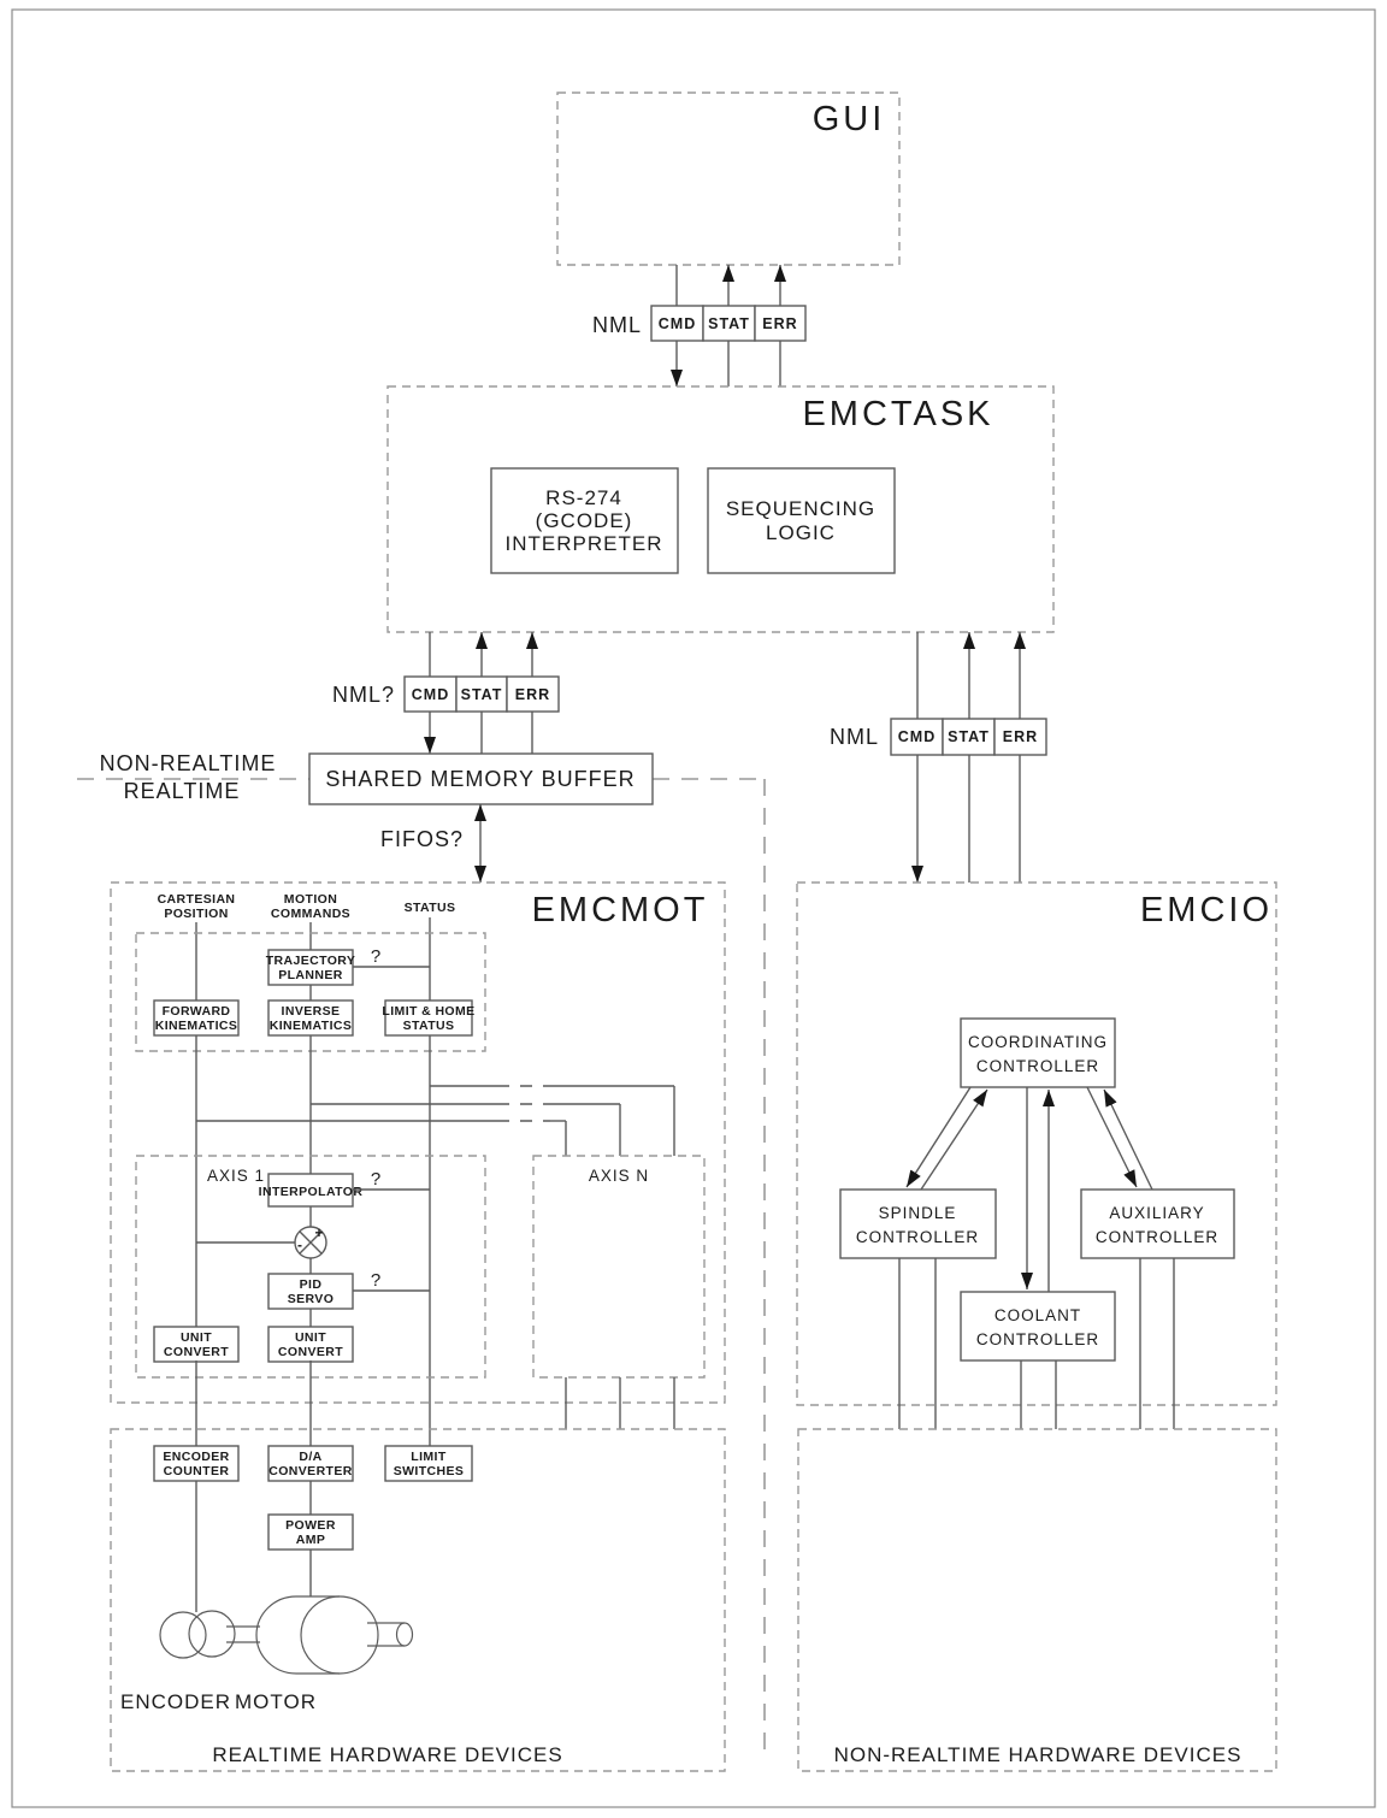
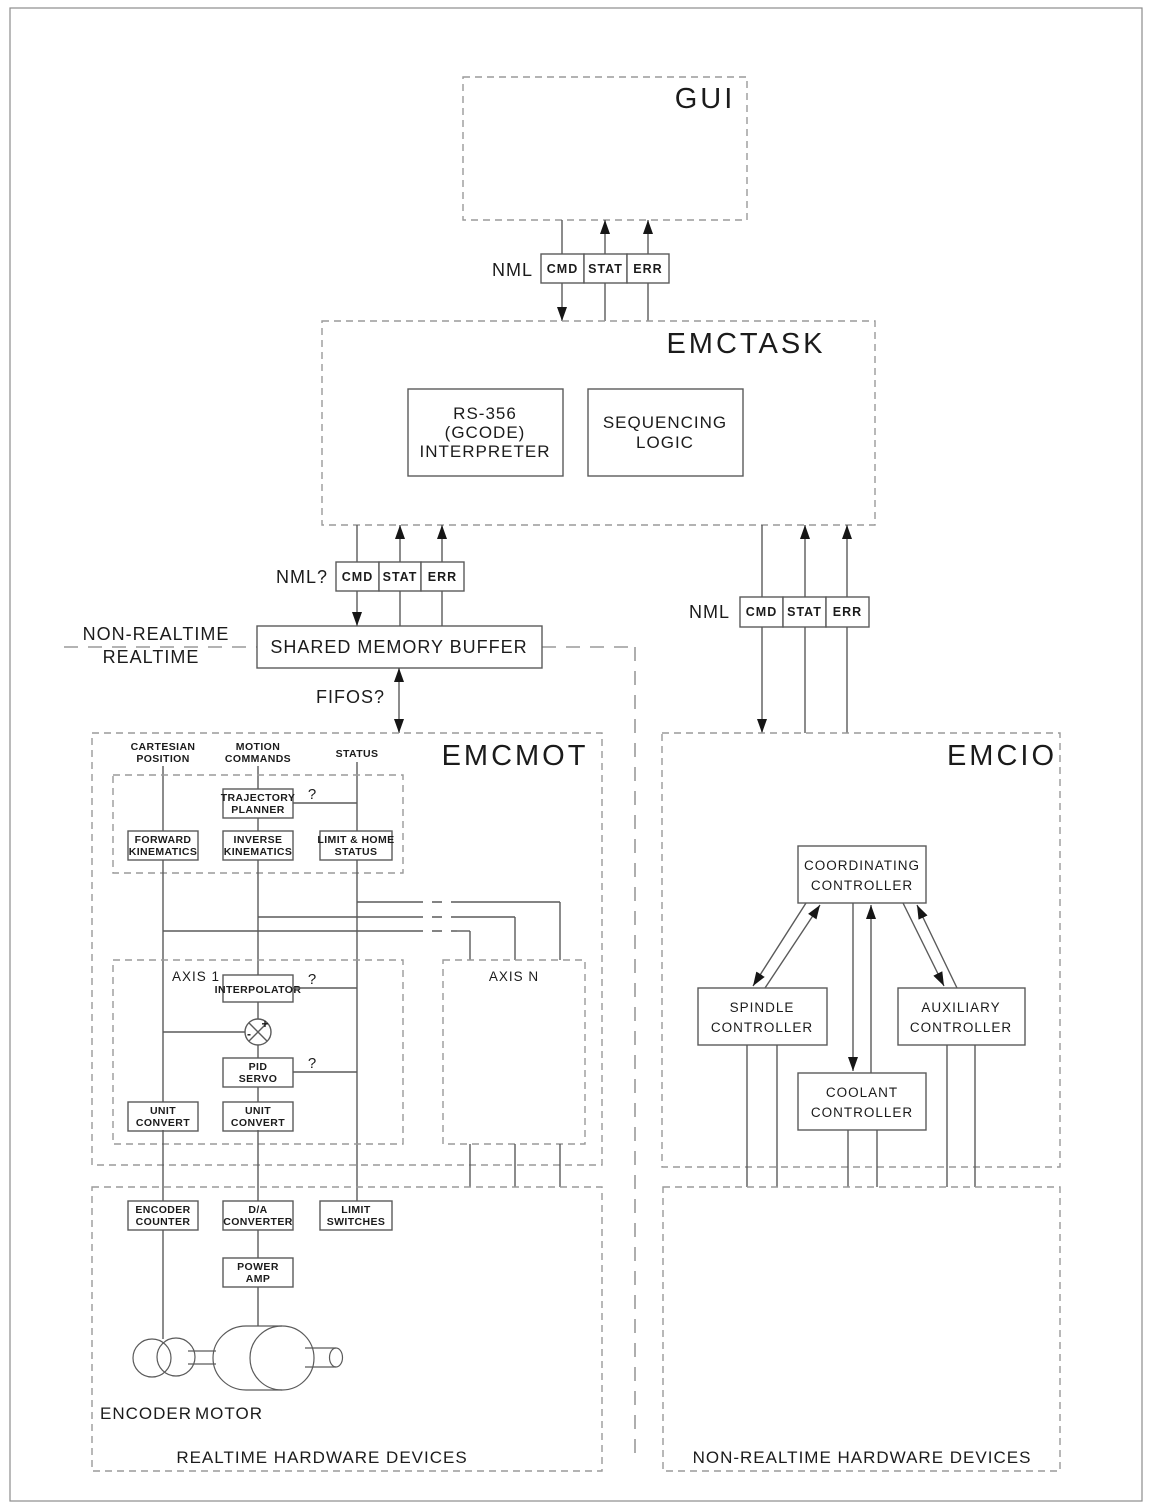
  GUI
  NML
  CMD
  STAT
  ERR
  EMCTASK
- RS-274
+ RS-356
  (GCODE)
  INTERPRETER
  SEQUENCING
  LOGIC
  NML?
  CMD
  STAT
  ERR
  NON-REALTIME
  REALTIME
  SHARED MEMORY BUFFER
  FIFOS?
  EMCMOT
  CARTESIAN
  POSITION
  MOTION
  COMMANDS
  STATUS
  TRAJECTORY
  PLANNER
  ?
  FORWARD
  KINEMATICS
  INVERSE
  KINEMATICS
  LIMIT & HOME
  STATUS
  AXIS 1
  INTERPOLATOR
  ?
  +
  -
  PID
  SERVO
  ?
  UNIT
  CONVERT
  UNIT
  CONVERT
  AXIS N
  ENCODER
  COUNTER
  D/A
  CONVERTER
  LIMIT
  SWITCHES
  POWER
  AMP
  ENCODER
  MOTOR
  REALTIME HARDWARE DEVICES
  NML
  CMD
  STAT
  ERR
  EMCIO
  COORDINATING
  CONTROLLER
  SPINDLE
  CONTROLLER
  AUXILIARY
  CONTROLLER
  COOLANT
  CONTROLLER
  NON-REALTIME HARDWARE DEVICES
